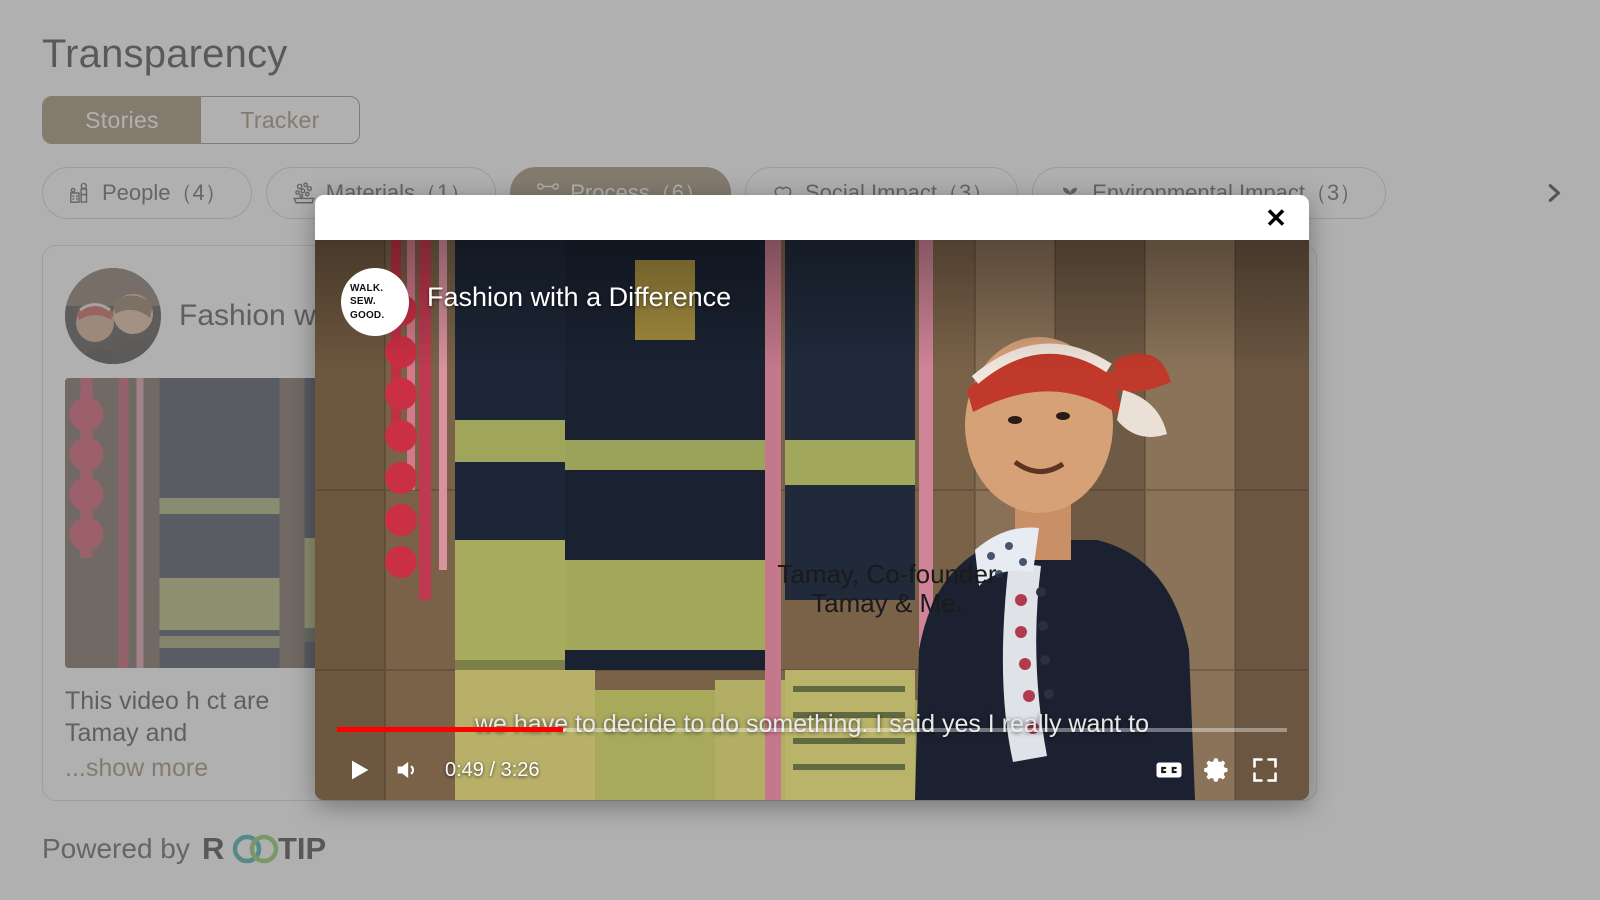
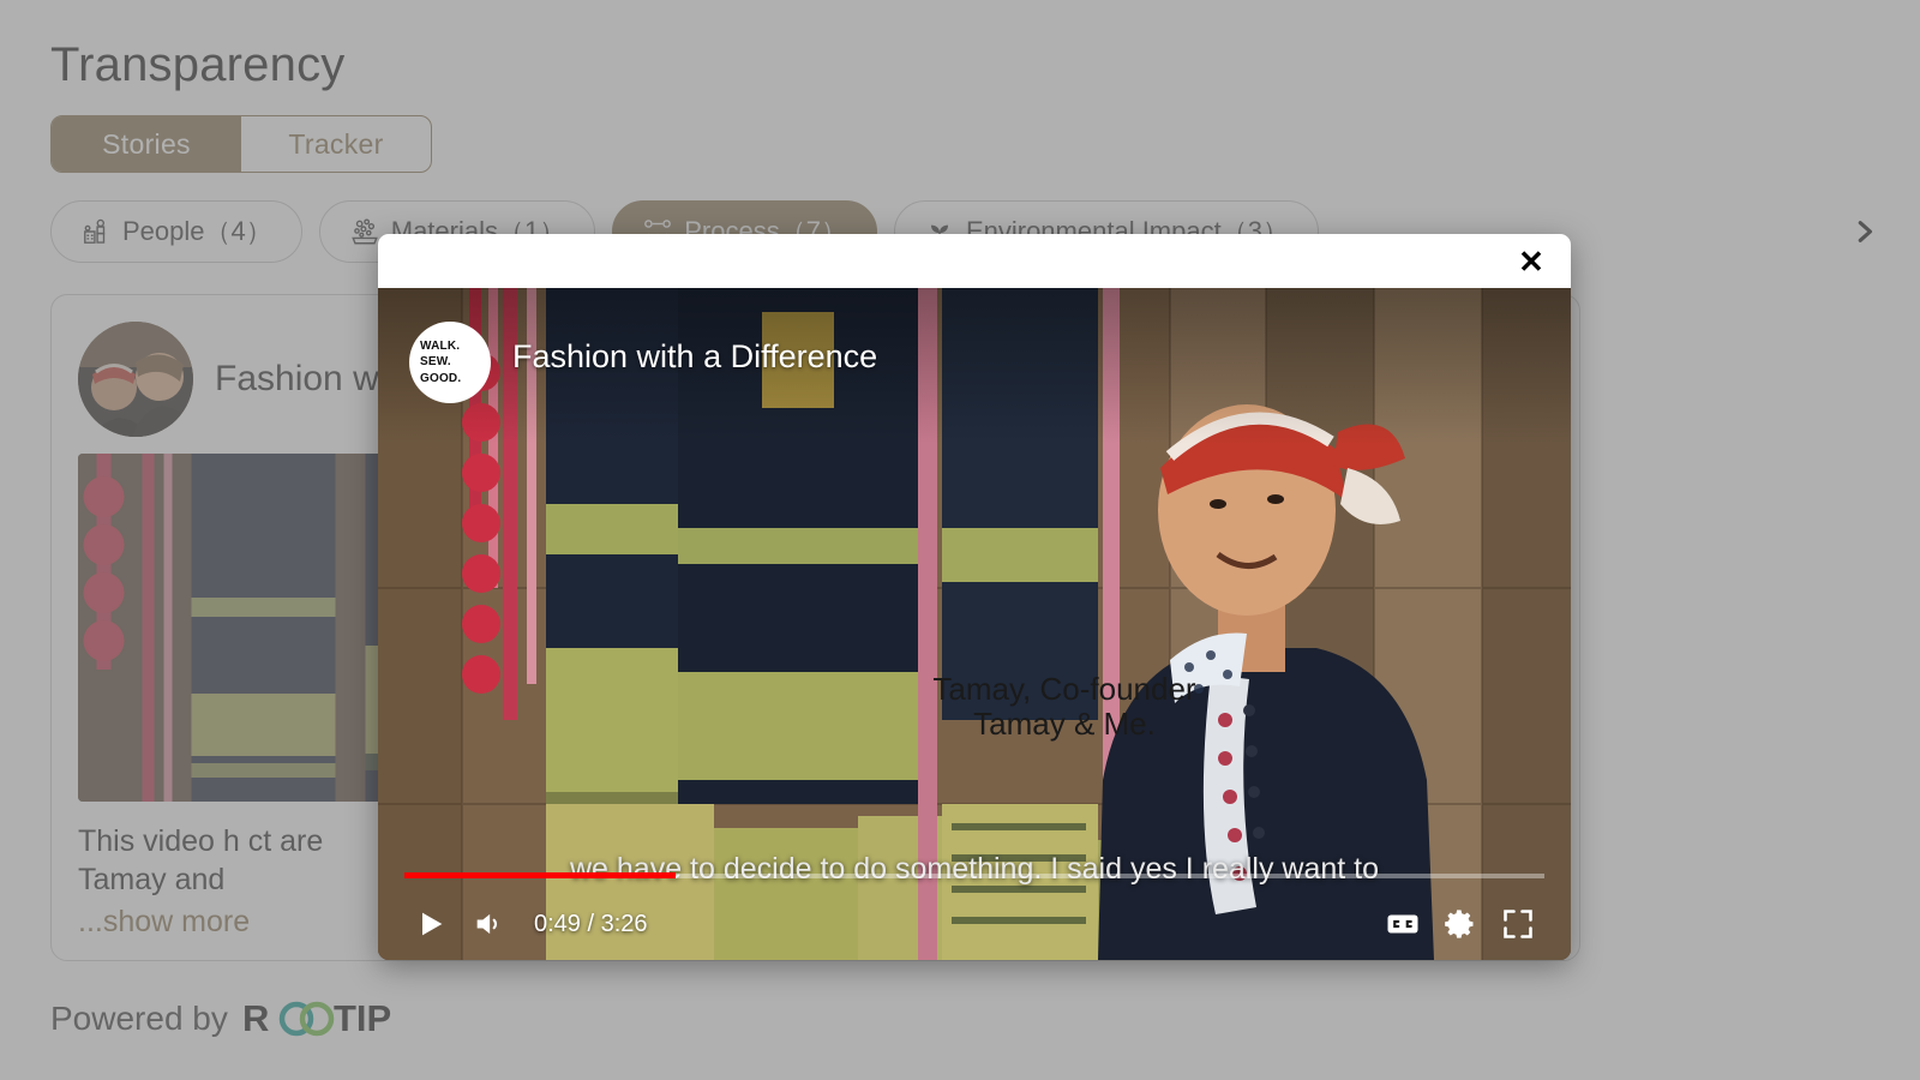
  Transparency
  Stories
  Tracker
  People（4）
  Materials（1）
- Process（6）
+ Process（7）
- Social Impact（3）
  Environmental Impact（3）
  This video h ct are
  Tamay and
  ...show more
  Powered by
  R
  TIP
  ✕
  WALK.
  SEW.
  GOOD.
  Fashion with a Difference
  Tamay, Co-founder
  Tamay & Me.
  we have to decide to do something. I said yes I really want to
  0:49 / 3:26
